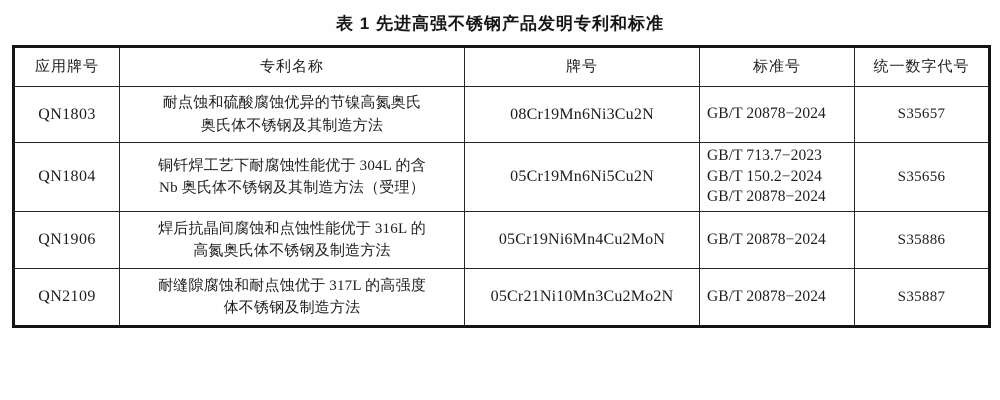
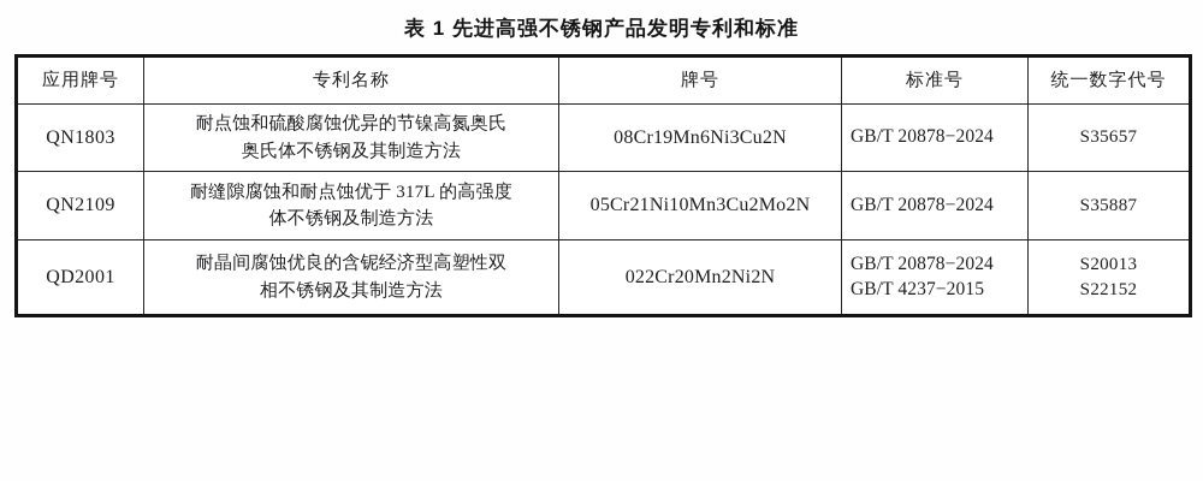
  表 1 先进高强不锈钢产品发明专利和标准
  应用牌号	专利名称	牌号	标准号	统一数字代号
  QN1803	耐点蚀和硫酸腐蚀优异的节镍高氮奥氏 奥氏体不锈钢及其制造方法	08Cr19Mn6Ni3Cu2N	GB/T 20878−2024	S35657
- QN1804	铜钎焊工艺下耐腐蚀性能优于 304L 的含 Nb 奥氏体不锈钢及其制造方法（受理）	05Cr19Mn6Ni5Cu2N	GB/T 713.7−2023 GB/T 150.2−2024 GB/T 20878−2024	S35656
- QN1906	焊后抗晶间腐蚀和点蚀性能优于 316L 的 高氮奥氏体不锈钢及制造方法	05Cr19Ni6Mn4Cu2MoN	GB/T 20878−2024	S35886
  QN2109	耐缝隙腐蚀和耐点蚀优于 317L 的高强度 体不锈钢及制造方法	05Cr21Ni10Mn3Cu2Mo2N	GB/T 20878−2024	S35887
+ QD2001	耐晶间腐蚀优良的含铌经济型高塑性双 相不锈钢及其制造方法	022Cr20Mn2Ni2N	GB/T 20878−2024 GB/T 4237−2015	S20013 S22152
